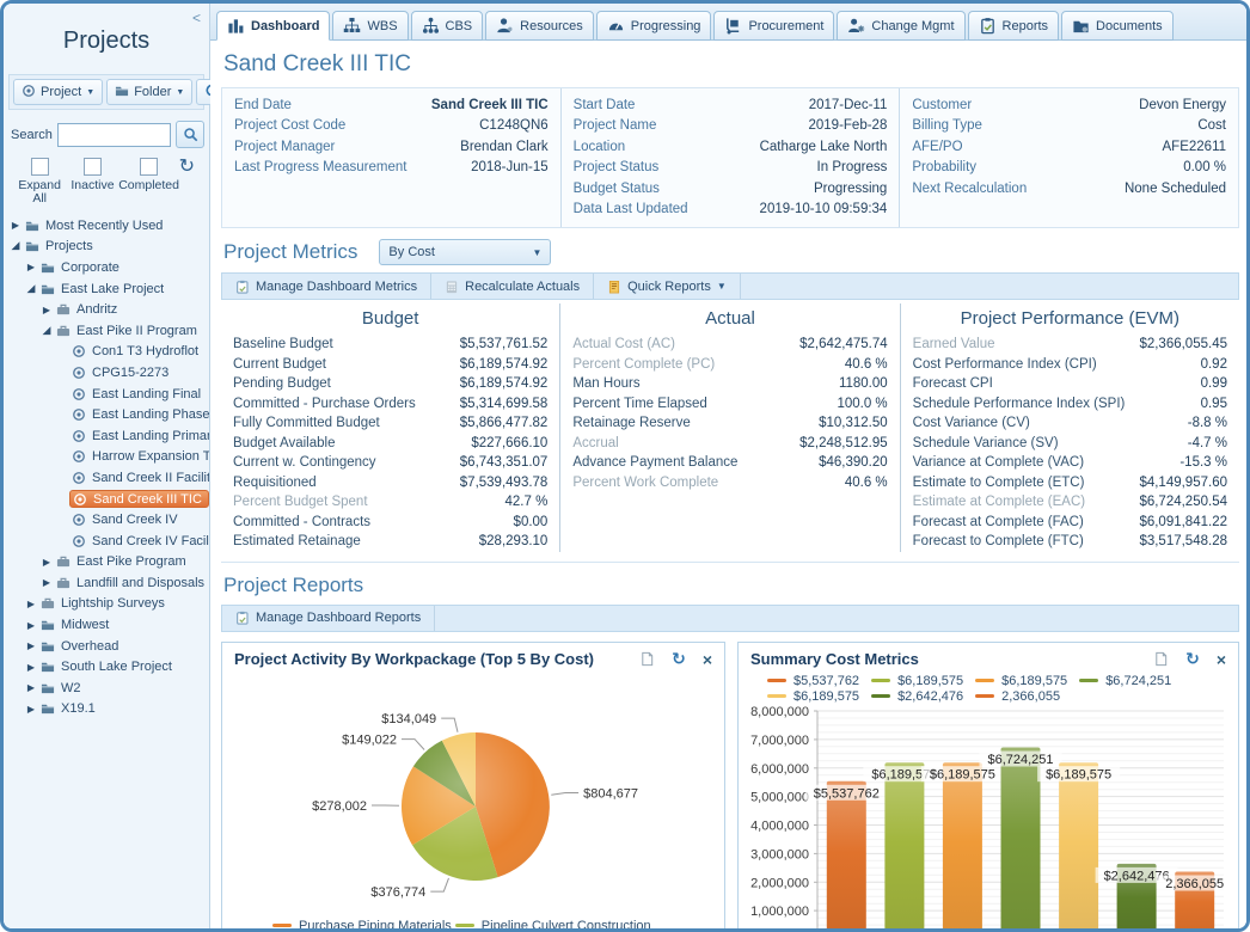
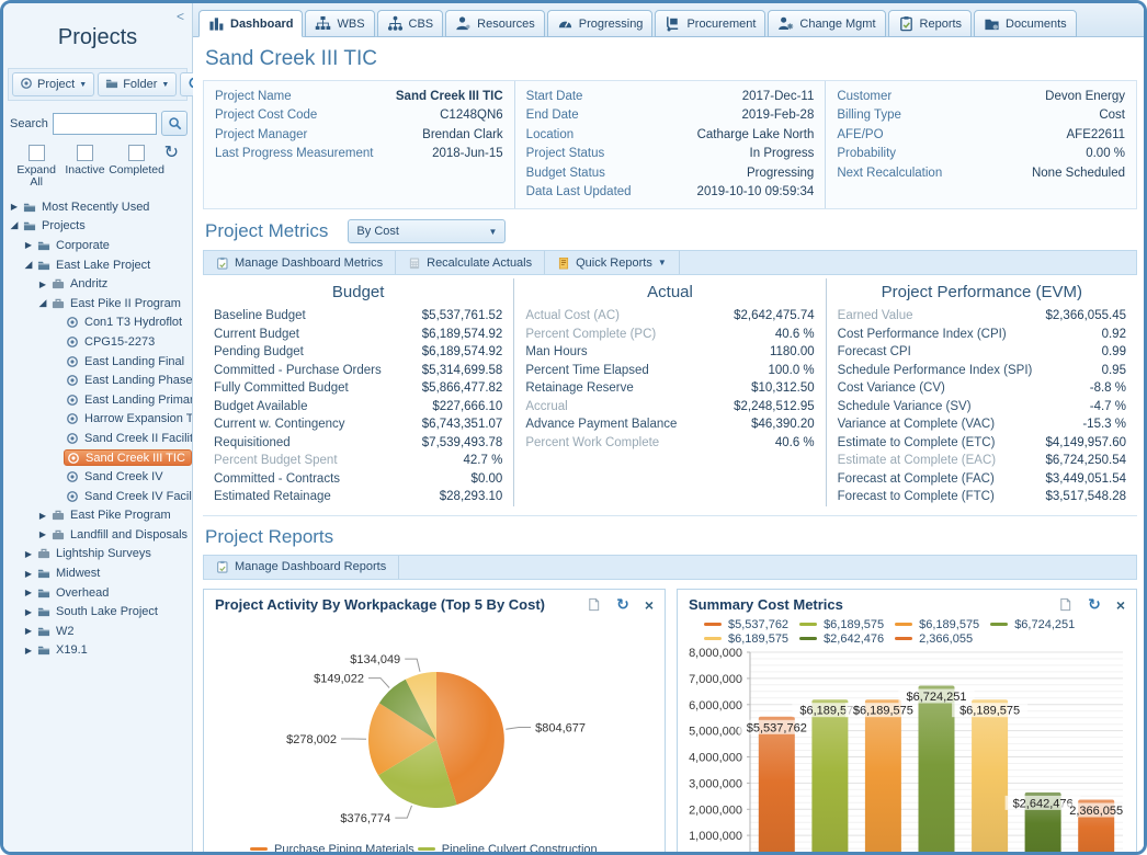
  <
  Projects
  Project
  Folder
  Search
  Expand All
  Inactive
  Completed
  ↻
  ▶
  Most Recently Used
  ◢
  Projects
  ▶
  Corporate
  ◢
  East Lake Project
  ▶
  Andritz
  ◢
  East Pike II Program
  Con1 T3 Hydroflot
  CPG15-2273
  East Landing Final
  East Landing Phase
  East Landing Primar
  Harrow Expansion T
  Sand Creek II Facilit
  Sand Creek III TIC
  Sand Creek IV
  Sand Creek IV Facil
  ▶
  East Pike Program
  ▶
  Landfill and Disposals
  ▶
  Lightship Surveys
  ▶
  Midwest
  ▶
  Overhead
  ▶
  South Lake Project
  ▶
  W2
  ▶
  X19.1
  Dashboard
  WBS
  CBS
  Resources
  Progressing
  Procurement
  Change Mgmt
  Reports
  Documents
  Sand Creek III TIC
- End Date
+ Project Name
  Sand Creek III TIC
  Project Cost Code
  C1248QN6
  Project Manager
  Brendan Clark
  Last Progress Measurement
  2018-Jun-15
  Start Date
  2017-Dec-11
- Project Name
+ End Date
  2019-Feb-28
  Location
  Catharge Lake North
  Project Status
  In Progress
  Budget Status
  Progressing
  Data Last Updated
  2019-10-10 09:59:34
  Customer
  Devon Energy
  Billing Type
  Cost
  AFE/PO
  AFE22611
  Probability
  0.00 %
  Next Recalculation
  None Scheduled
  Project Metrics
  By Cost
  ▼
  Manage Dashboard Metrics
  Recalculate Actuals
  Quick Reports
  ▼
  Budget
  Baseline Budget
  $5,537,761.52
  Current Budget
  $6,189,574.92
  Pending Budget
  $6,189,574.92
  Committed - Purchase Orders
  $5,314,699.58
  Fully Committed Budget
  $5,866,477.82
  Budget Available
  $227,666.10
  Current w. Contingency
  $6,743,351.07
  Requisitioned
  $7,539,493.78
  Percent Budget Spent
  42.7 %
  Committed - Contracts
  $0.00
  Estimated Retainage
  $28,293.10
  Actual
  Actual Cost (AC)
  $2,642,475.74
  Percent Complete (PC)
  40.6 %
  Man Hours
  1180.00
  Percent Time Elapsed
  100.0 %
  Retainage Reserve
  $10,312.50
  Accrual
  $2,248,512.95
  Advance Payment Balance
  $46,390.20
  Percent Work Complete
  40.6 %
  Project Performance (EVM)
  Earned Value
  $2,366,055.45
  Cost Performance Index (CPI)
  0.92
  Forecast CPI
  0.99
  Schedule Performance Index (SPI)
  0.95
  Cost Variance (CV)
  -8.8 %
  Schedule Variance (SV)
  -4.7 %
  Variance at Complete (VAC)
  -15.3 %
  Estimate to Complete (ETC)
  $4,149,957.60
  Estimate at Complete (EAC)
  $6,724,250.54
  Forecast at Complete (FAC)
- $6,091,841.22
+ $3,449,051.54
  Forecast to Complete (FTC)
  $3,517,548.28
  Project Reports
  Manage Dashboard Reports
  Project Activity By Workpackage (Top 5 By Cost)
  ↻
  ×
  $804,677
  $376,774
  $278,002
  $149,022
  $134,049
  Purchase Piping Materials
  Pipeline Culvert Construction
  Summary Cost Metrics
  ↻
  ×
  $5,537,762
  $6,189,575
  $6,189,575
  $6,724,251
  $6,189,575
  $2,642,476
  2,366,055
  1,000,000
  2,000,000
  3,000,000
  4,000,000
  5,000,000
  6,000,000
  7,000,000
  8,000,000
  $5,537,762
  $6,189,575
  $6,189,575
  $6,724,251
  $6,189,575
  $2,642,476
  2,366,055
